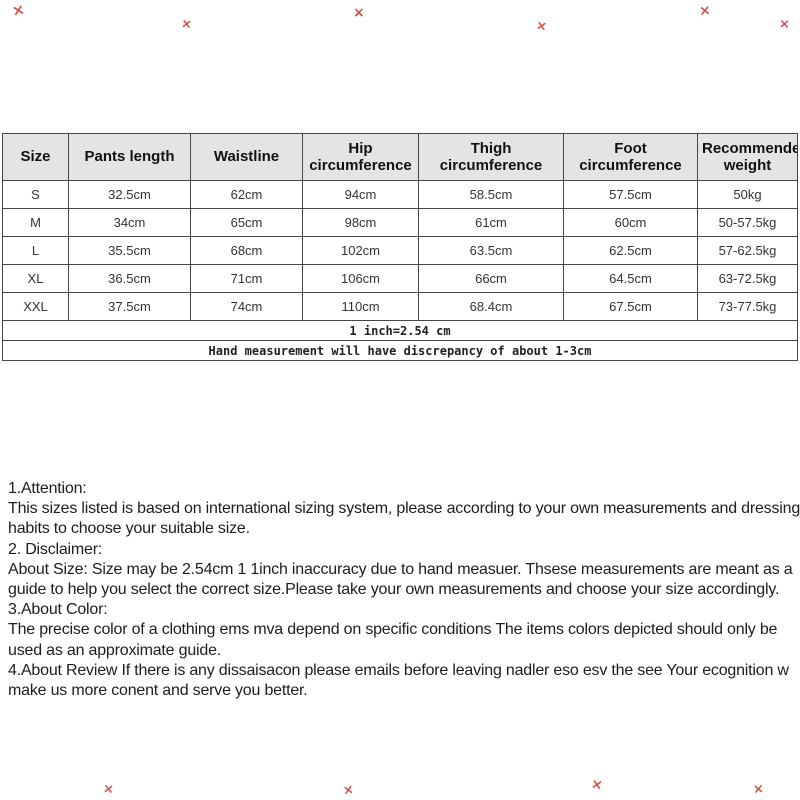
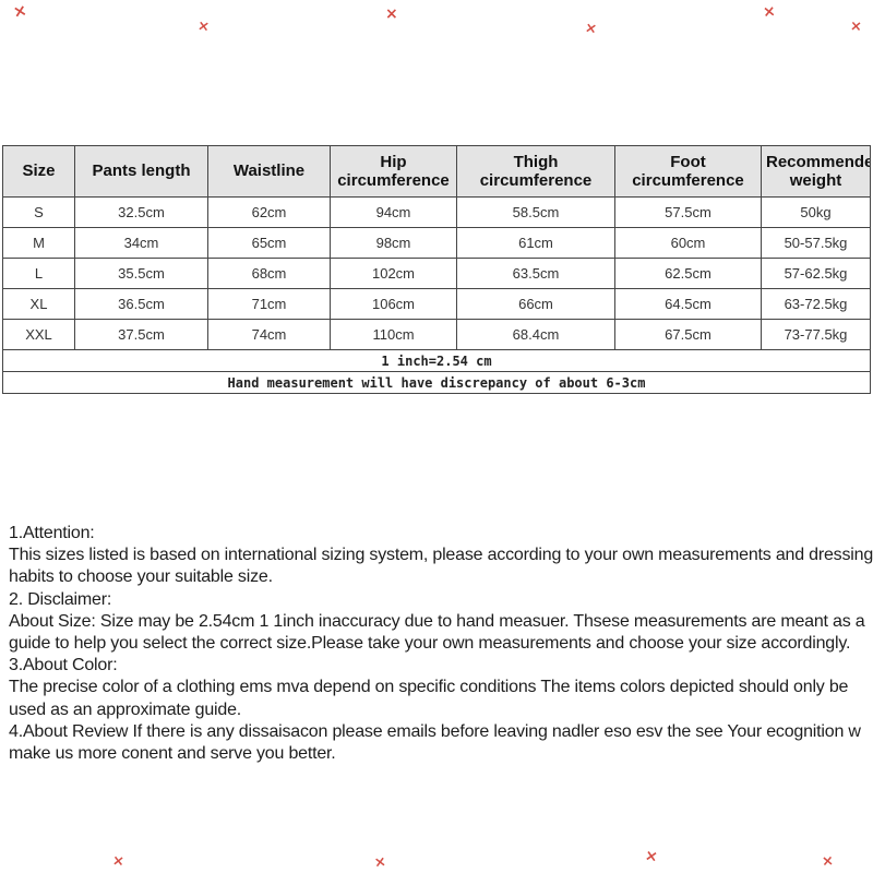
  Size	Pants length	Waistline	Hip circumference	Thigh circumference	Foot circumference	Recommende weight
  S	32.5cm	62cm	94cm	58.5cm	57.5cm	50kg
  M	34cm	65cm	98cm	61cm	60cm	50-57.5kg
  L	35.5cm	68cm	102cm	63.5cm	62.5cm	57-62.5kg
  XL	36.5cm	71cm	106cm	66cm	64.5cm	63-72.5kg
  XXL	37.5cm	74cm	110cm	68.4cm	67.5cm	73-77.5kg
  1 inch=2.54 cm
- Hand measurement will have discrepancy of about 1-3cm
+ Hand measurement will have discrepancy of about 6-3cm
  1.Attention:
  This sizes listed is based on international sizing system, please according to your own measurements and dressing
  habits to choose your suitable size.
  2. Disclaimer:
  About Size: Size may be 2.54cm 1 1inch inaccuracy due to hand measuer. Thsese measurements are meant as a
  guide to help you select the correct size.Please take your own measurements and choose your size accordingly.
  3.About Color:
  The precise color of a clothing ems mva depend on specific conditions The items colors depicted should only be
  used as an approximate guide.
  4.About Review If there is any dissaisacon please emails before leaving nadler eso esv the see Your ecognition w
  make us more conent and serve you better.
  ×
